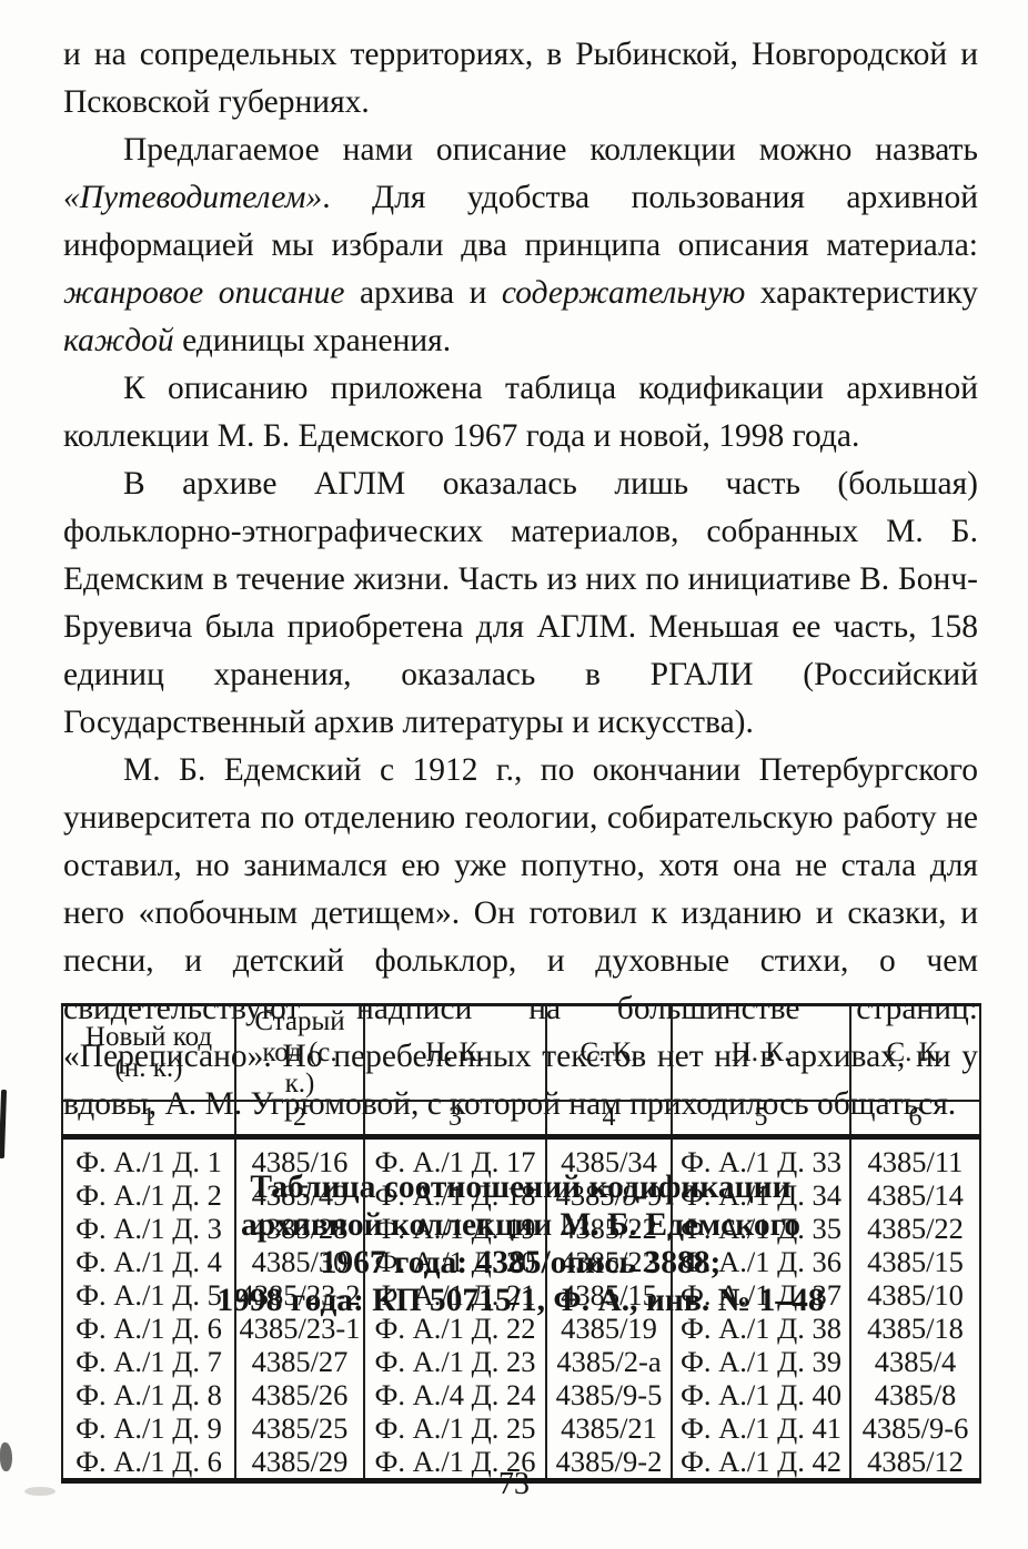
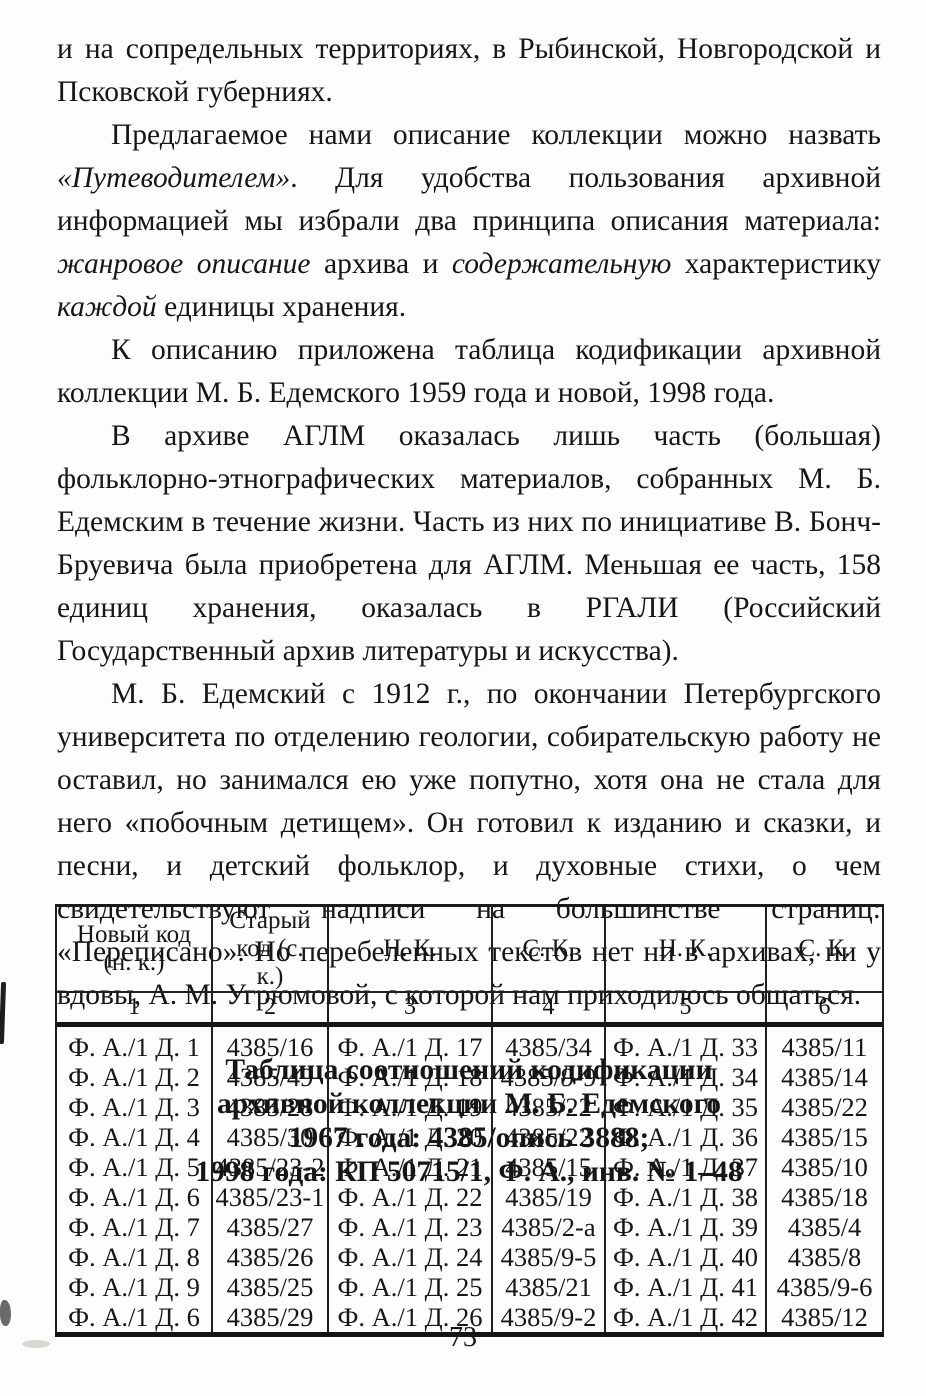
  и на сопредельных территориях, в Рыбинской, Новгородской и Псковской губерниях.
  Предлагаемое нами описание коллекции можно назвать «Путеводителем». Для удобства пользования архивной информацией мы избрали два принципа описания материала: жанровое описание архива и содержательную характеристику каждой единицы хранения.
- К описанию приложена таблица кодификации архивной коллекции М. Б. Едемского 1967 года и новой, 1998 года.
+ К описанию приложена таблица кодификации архивной коллекции М. Б. Едемского 1959 года и новой, 1998 года.
  В архиве АГЛМ оказалась лишь часть (большая) фольклорно-этнографических материалов, собранных М. Б. Едемским в течение жизни. Часть из них по инициативе В. Бонч-Бруевича была приобретена для АГЛМ. Меньшая ее часть, 158 единиц хранения, оказалась в РГАЛИ (Российский Государственный архив литературы и искусства).
  М. Б. Едемский с 1912 г., по окончании Петербургского университета по отделению геологии, собирательскую работу не оставил, но занимался ею уже попутно, хотя она не стала для него «побочным детищем». Он готовил к изданию и сказки, и песни, и детский фольклор, и духовные стихи, о чем свидетельствуют надписи на большинстве страниц: «Переписано». Но перебеленных текстов нет ни в архивах, ни у вдовы, А. М. Угрюмовой, с которой нам приходилось общаться.
  Таблица соотношений кодификации
  архивной коллекции М. Б. Едемского
  1967 года: 4385/опись 3888;
  1998 года: КП 50715/1, Ф. А., инв. № 1–48
  Новый код (н. к.)	Старый код (с. к.)	Н. К.	С. К.	Н. К.	С. К.
  1	2	3	4	5	6
  Ф. А./1 Д. 1	4385/16	Ф. А./1 Д. 17	4385/34	Ф. А./1 Д. 33	4385/11
  Ф. А./1 Д. 2	4385/49	Ф. А./1 Д. 18	4385/9-9	Ф. А./1 Д. 34	4385/14
  Ф. А./1 Д. 3	4385/28	Ф. А./1 Д. 19	4385/22	Ф. А./1 Д. 35	4385/22
  Ф. А./1 Д. 4	4385/30	Ф. А./1 Д. 20	4385/22	Ф. А./1 Д. 36	4385/15
  Ф. А./1 Д. 5	4385/23-2	Ф. А./1 Д. 21	4385/15	Ф. А./1 Д. 37	4385/10
  Ф. А./1 Д. 6	4385/23-1	Ф. А./1 Д. 22	4385/19	Ф. А./1 Д. 38	4385/18
  Ф. А./1 Д. 7	4385/27	Ф. А./1 Д. 23	4385/2-а	Ф. А./1 Д. 39	4385/4
- Ф. А./1 Д. 8	4385/26	Ф. А./4 Д. 24	4385/9-5	Ф. А./1 Д. 40	4385/8
+ Ф. А./1 Д. 8	4385/26	Ф. А./1 Д. 24	4385/9-5	Ф. А./1 Д. 40	4385/8
  Ф. А./1 Д. 9	4385/25	Ф. А./1 Д. 25	4385/21	Ф. А./1 Д. 41	4385/9-6
  Ф. А./1 Д. 6	4385/29	Ф. А./1 Д. 26	4385/9-2	Ф. А./1 Д. 42	4385/12
  73
